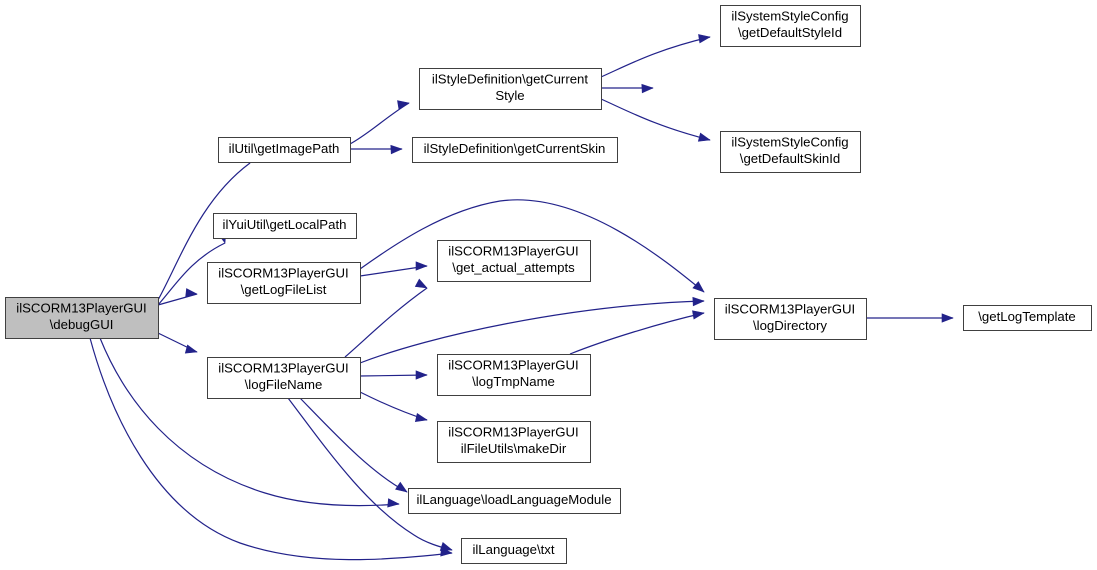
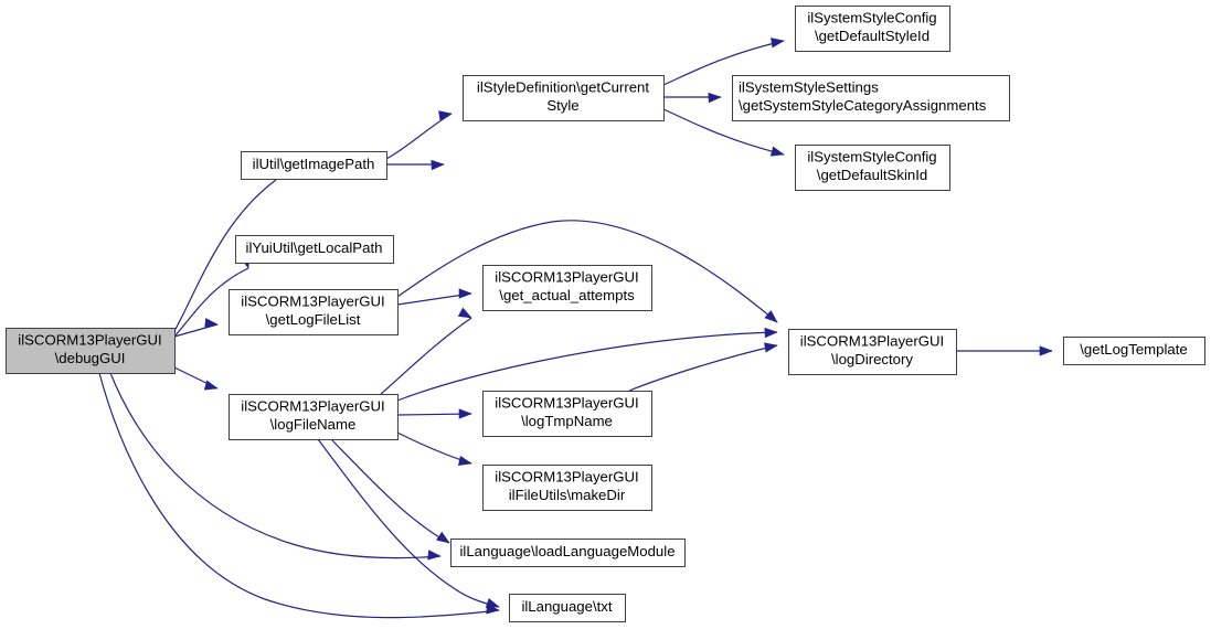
  ilSCORM13PlayerGUI
  \debugGUI
  ilUtil\getImagePath
  ilYuiUtil\getLocalPath
  ilSCORM13PlayerGUI
  \getLogFileList
  ilSCORM13PlayerGUI
  \logFileName
  ilStyleDefinition\getCurrent
  Style
- ilStyleDefinition\getCurrentSkin
  ilSCORM13PlayerGUI
  \get_actual_attempts
  ilSCORM13PlayerGUI
  \logTmpName
  ilSCORM13PlayerGUI
  ilFileUtils\makeDir
  ilLanguage\loadLanguageModule
  ilLanguage\txt
  ilSCORM13PlayerGUI
  \logDirectory
  ilSystemStyleConfig
  \getDefaultStyleId
+ ilSystemStyleSettings
+ \getSystemStyleCategoryAssignments
  ilSystemStyleConfig
  \getDefaultSkinId
  \getLogTemplate
